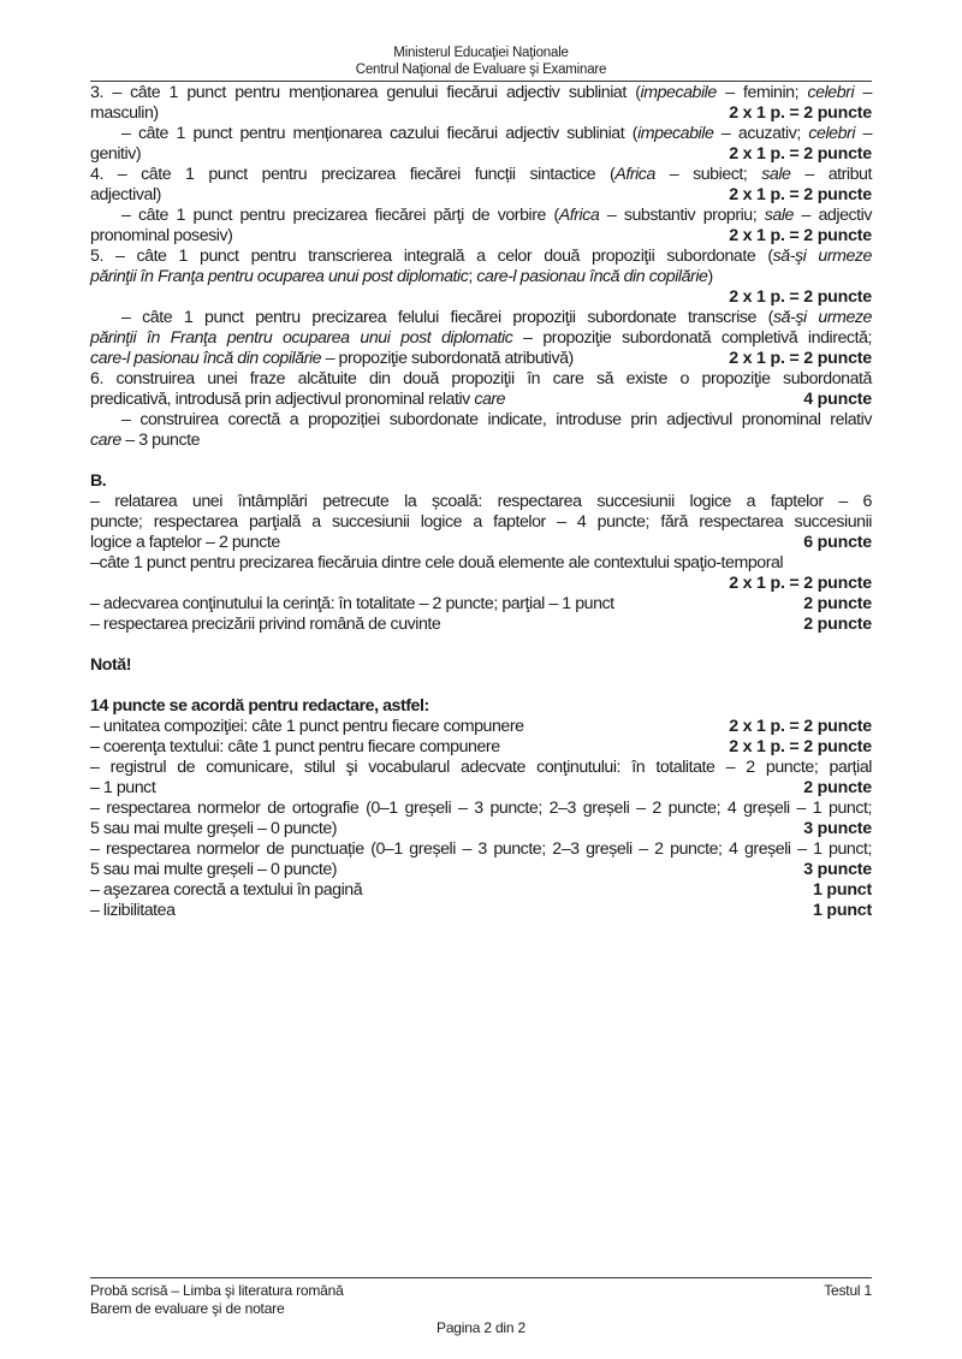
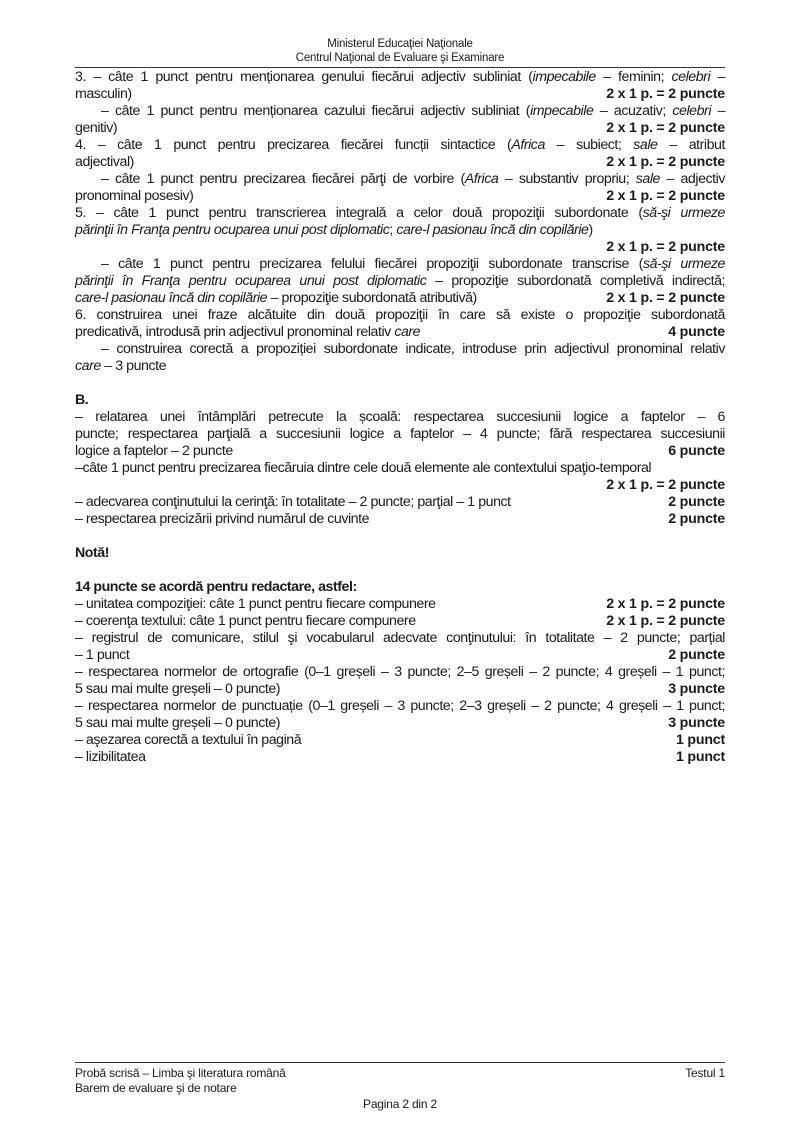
  Ministerul Educaţiei Naţionale
  Centrul Naţional de Evaluare şi Examinare
  3. – câte 1 punct pentru menționarea genului fiecărui adjectiv subliniat (impecabile – feminin; celebri –
  masculin)
  2 x 1 p. = 2 puncte
  – câte 1 punct pentru menționarea cazului fiecărui adjectiv subliniat (impecabile – acuzativ; celebri –
  genitiv)
  2 x 1 p. = 2 puncte
  4. – câte 1 punct pentru precizarea fiecărei funcții sintactice (Africa – subiect; sale – atribut
  adjectival)
  2 x 1 p. = 2 puncte
  – câte 1 punct pentru precizarea fiecărei părţi de vorbire (Africa – substantiv propriu; sale – adjectiv
  pronominal posesiv)
  2 x 1 p. = 2 puncte
  5. – câte 1 punct pentru transcrierea integrală a celor două propoziţii subordonate (să-şi urmeze
  părinţii în Franţa pentru ocuparea unui post diplomatic; care-l pasionau încă din copilărie)
  2 x 1 p. = 2 puncte
  – câte 1 punct pentru precizarea felului fiecărei propoziţii subordonate transcrise (să-şi urmeze
  părinţii în Franţa pentru ocuparea unui post diplomatic – propoziţie subordonată completivă indirectă;
  care-l pasionau încă din copilărie – propoziţie subordonată atributivă)
  2 x 1 p. = 2 puncte
  6. construirea unei fraze alcătuite din două propoziţii în care să existe o propoziţie subordonată
  predicativă, introdusă prin adjectivul pronominal relativ care
  4 puncte
  – construirea corectă a propoziției subordonate indicate, introduse prin adjectivul pronominal relativ
  care – 3 puncte
  B.
  – relatarea unei întâmplări petrecute la școală: respectarea succesiunii logice a faptelor – 6
  puncte; respectarea parţială a succesiunii logice a faptelor – 4 puncte; fără respectarea succesiunii
  logice a faptelor – 2 puncte
  6 puncte
  –câte 1 punct pentru precizarea fiecăruia dintre cele două elemente ale contextului spaţio-temporal
  2 x 1 p. = 2 puncte
  – adecvarea conţinutului la cerinţă: în totalitate – 2 puncte; parţial – 1 punct
  2 puncte
- – respectarea precizării privind română de cuvinte
+ – respectarea precizării privind numărul de cuvinte
  2 puncte
  Notă!
  14 puncte se acordă pentru redactare, astfel:
  – unitatea compoziţiei: câte 1 punct pentru fiecare compunere
  2 x 1 p. = 2 puncte
  – coerenţa textului: câte 1 punct pentru fiecare compunere
  2 x 1 p. = 2 puncte
  – registrul de comunicare, stilul şi vocabularul adecvate conţinutului: în totalitate – 2 puncte; parțial
  – 1 punct
  2 puncte
- – respectarea normelor de ortografie (0–1 greșeli – 3 puncte; 2–3 greșeli – 2 puncte; 4 greșeli – 1 punct;
+ – respectarea normelor de ortografie (0–1 greșeli – 3 puncte; 2–5 greșeli – 2 puncte; 4 greșeli – 1 punct;
  5 sau mai multe greșeli – 0 puncte)
  3 puncte
  – respectarea normelor de punctuație (0–1 greșeli – 3 puncte; 2–3 greșeli – 2 puncte; 4 greșeli – 1 punct;
  5 sau mai multe greșeli – 0 puncte)
  3 puncte
  – aşezarea corectă a textului în pagină
  1 punct
  – lizibilitatea
  1 punct
  Probă scrisă – Limba şi literatura română
  Barem de evaluare şi de notare
  Testul 1
  Pagina 2 din 2
